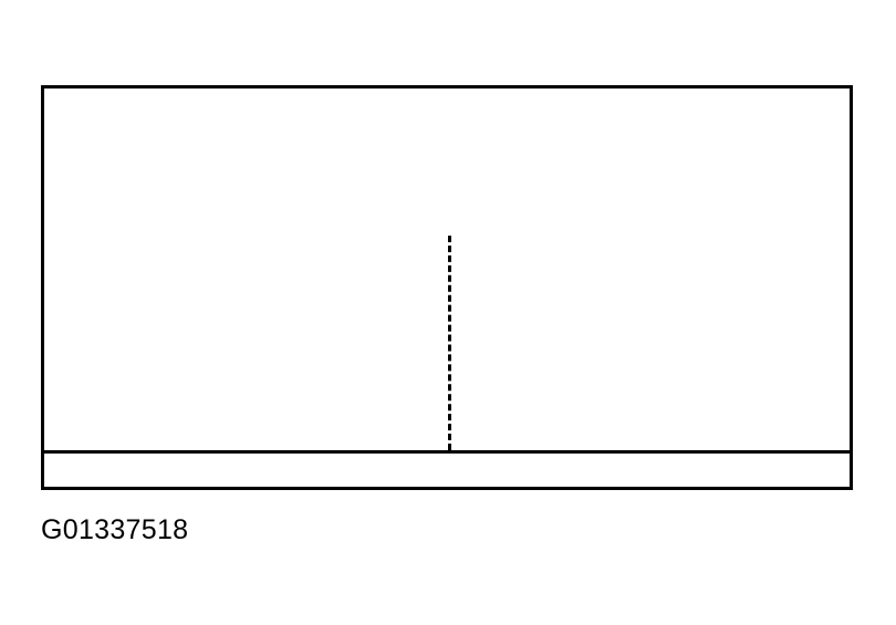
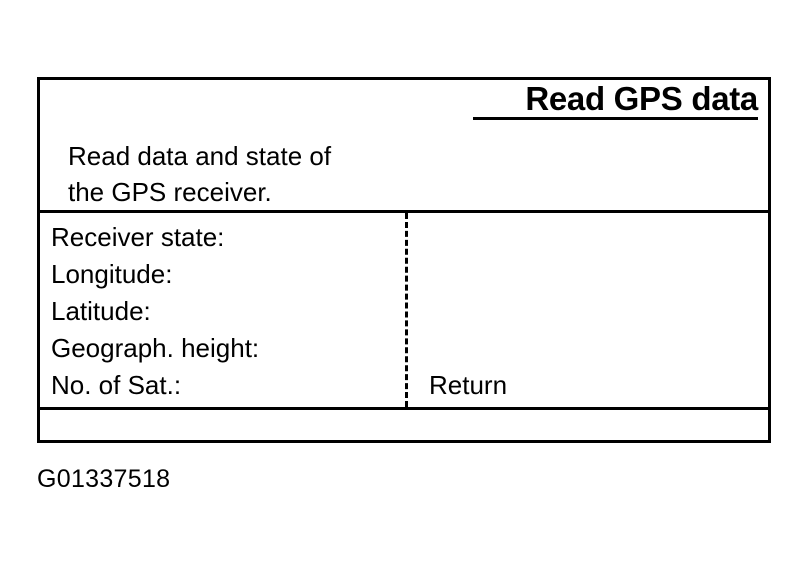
+ Read GPS data
+ Read data and state of
+ the GPS receiver.
+ Receiver state:
+ Longitude:
+ Latitude:
+ Geograph. height:
+ No. of Sat.:
+ Return
  G01337518
